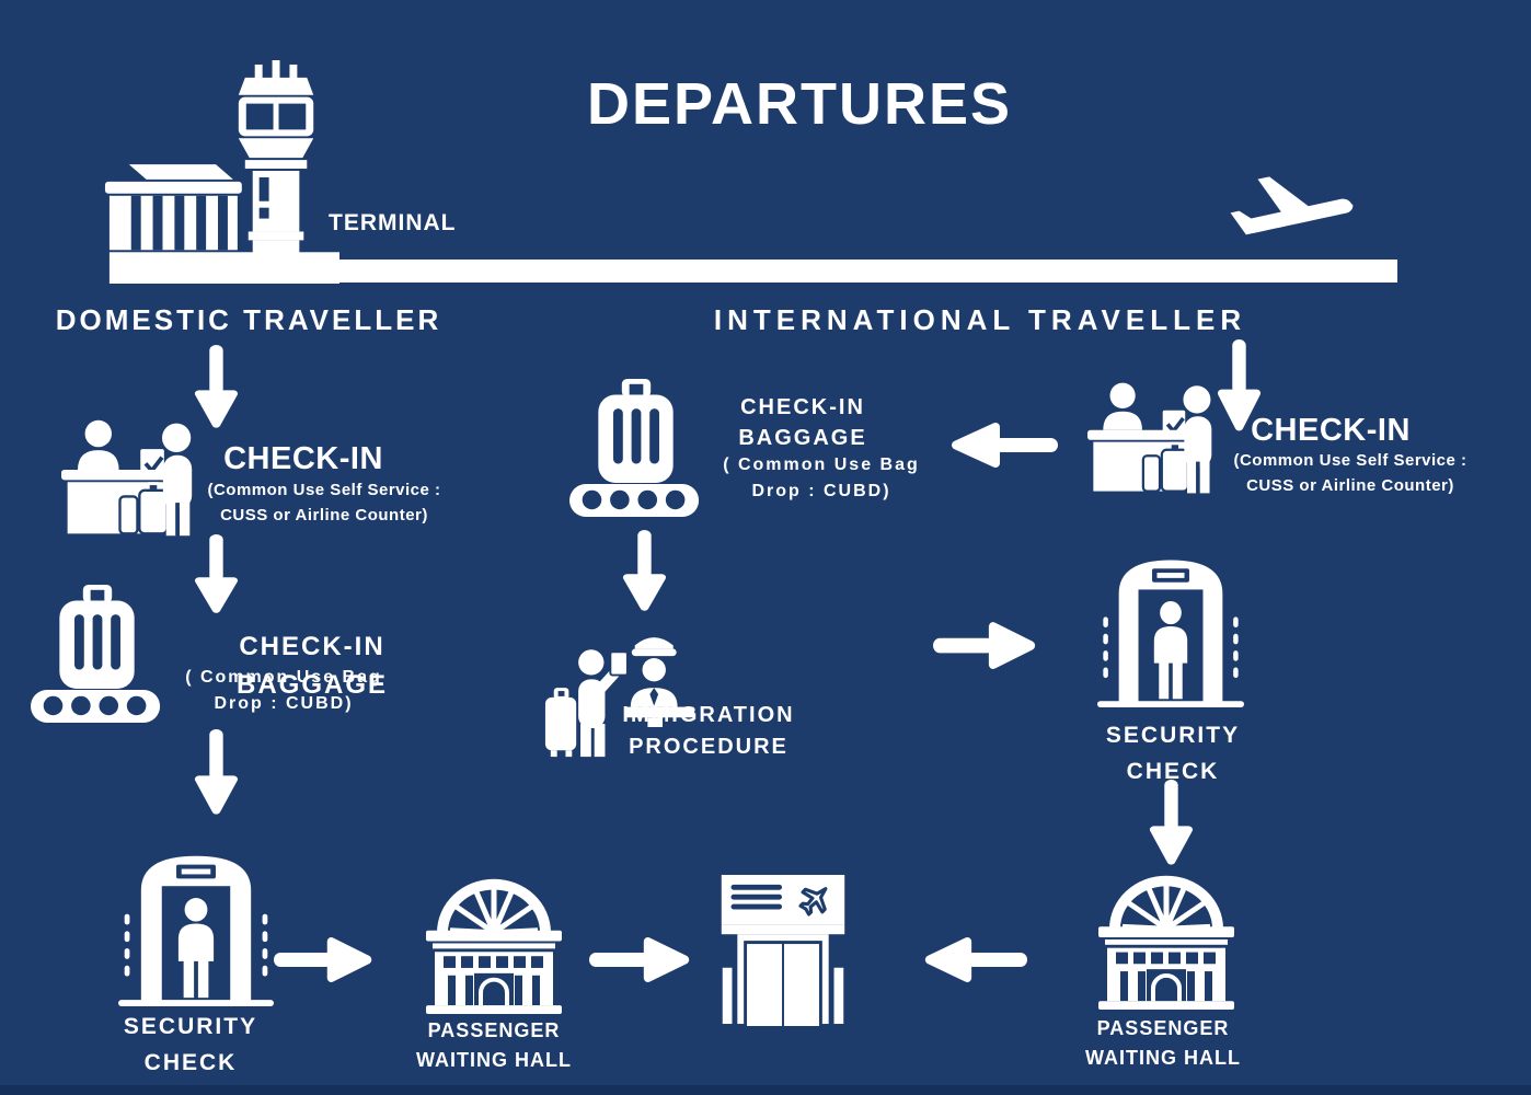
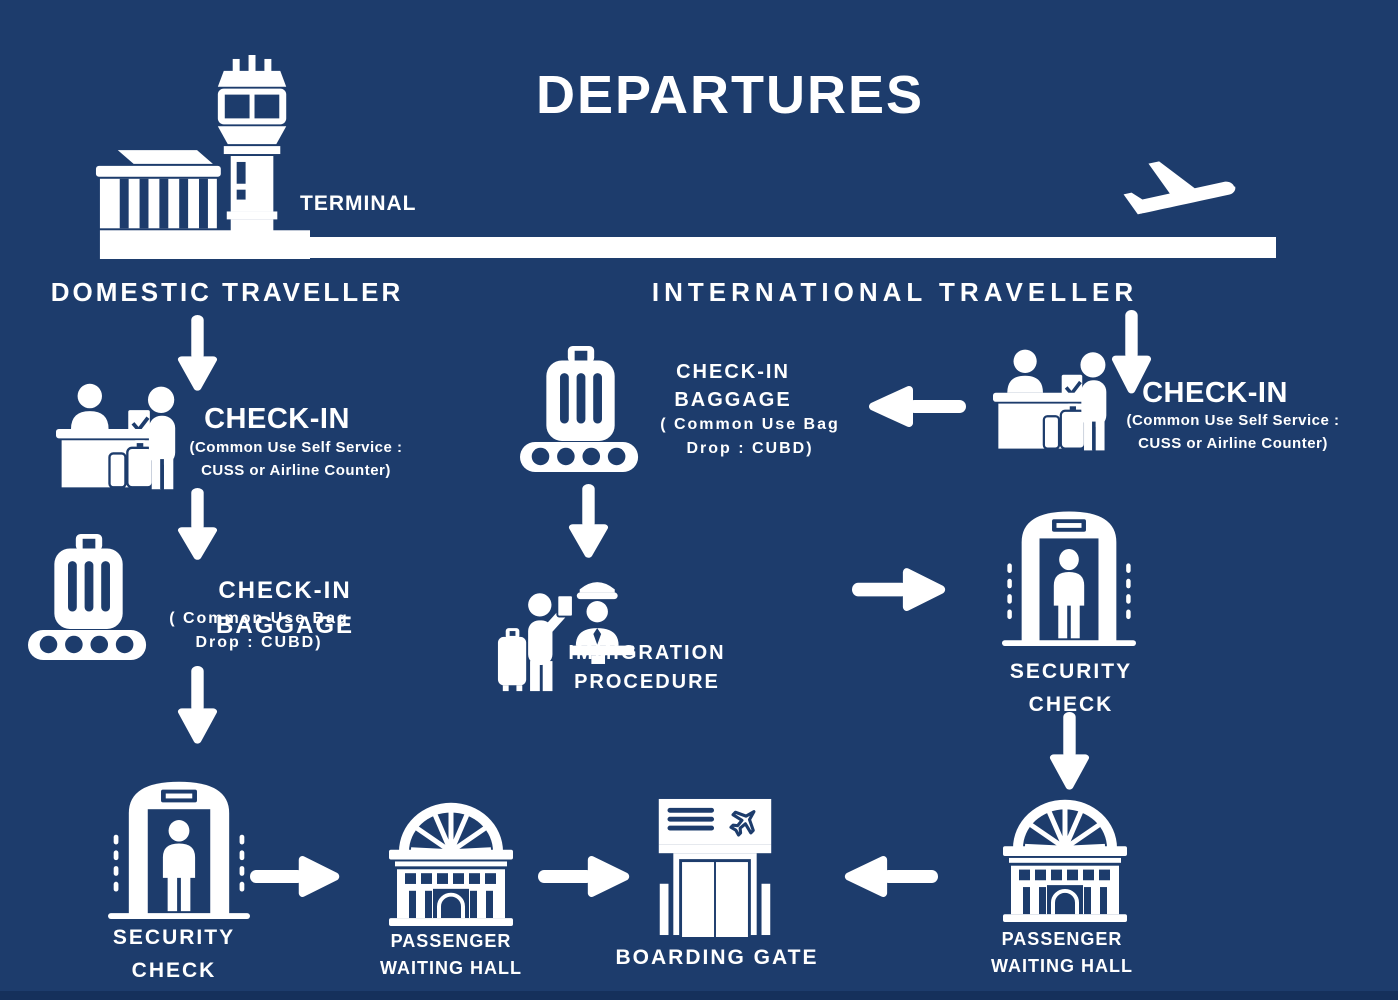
  DEPARTURES
  TERMINAL
  DOMESTIC TRAVELLER
  INTERNATIONAL TRAVELLER
  CHECK-IN
  (Common Use Self Service :
  CUSS or Airline Counter)
  CHECK-IN BAGGAGE
  ( Common Use Bag
  Drop : CUBD)
  SECURITY
  CHECK
  PASSENGER
  WAITING HALL
+ BOARDING GATE
  CHECK-IN
  (Common Use Self Service :
  CUSS or Airline Counter)
  CHECK-IN
  BAGGAGE
  ( Common Use Bag
  Drop : CUBD)
  IMMIGRATION
  PROCEDURE
  SECURITY
  CHECK
  PASSENGER
  WAITING HALL
